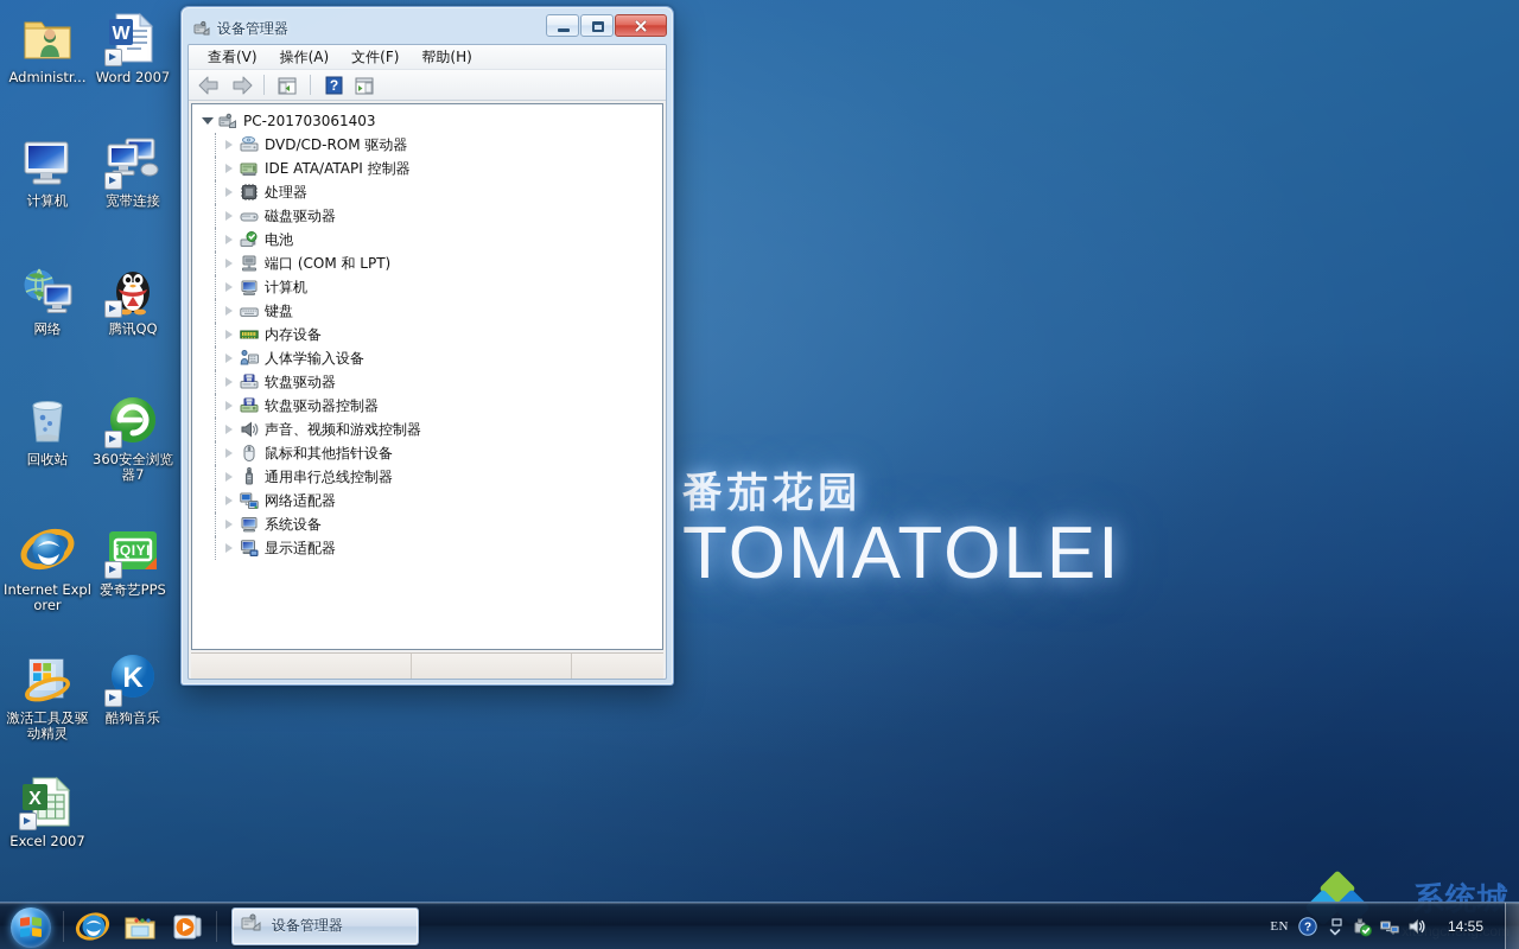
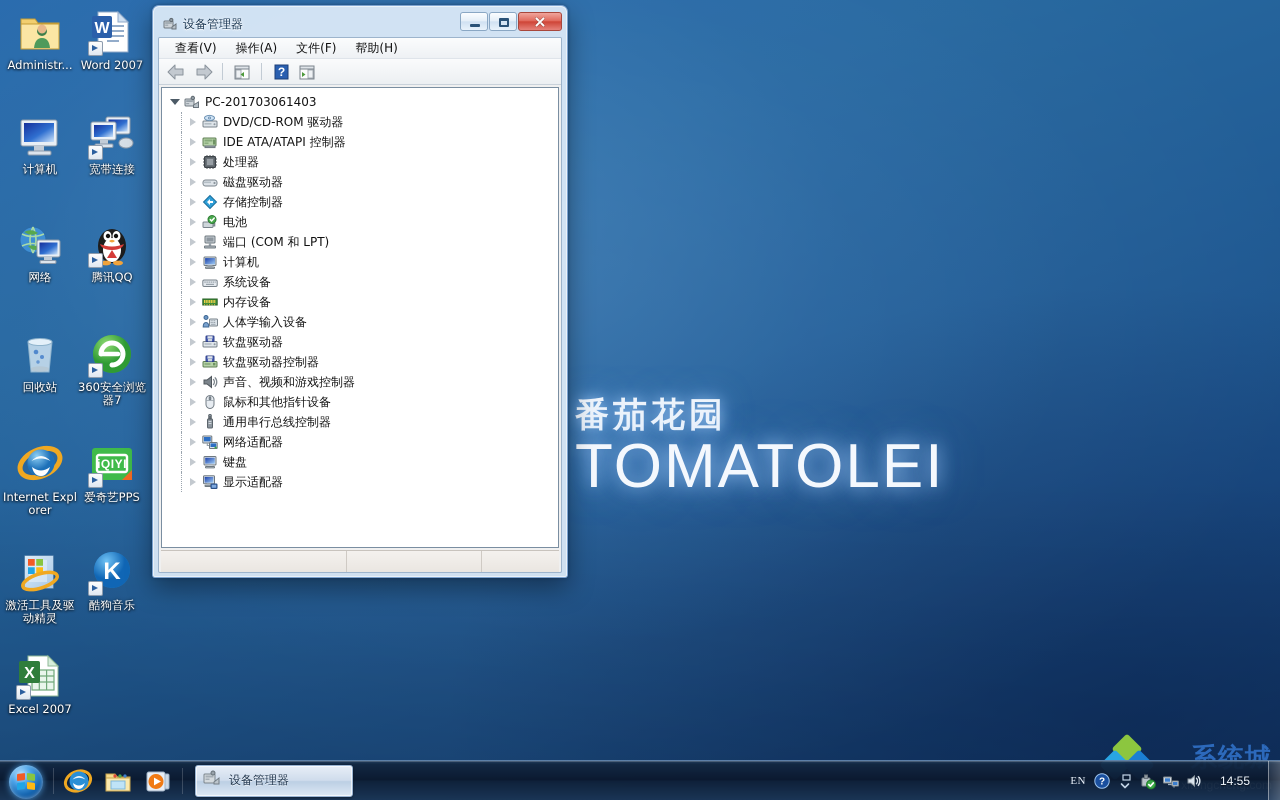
  番茄花园
  TOMATOLEI
  Administr...
  W
  Word 2007
  计算机
  宽带连接
  网络
  腾讯QQ
  回收站
  360安全浏览器7
  Internet Explorer
  iQIYI
  爱奇艺PPS
  激活工具及驱动精灵
  K
  酷狗音乐
  X
  Excel 2007
  设备管理器
  查看(V)
  操作(A)
  文件(F)
  帮助(H)
  ?
  PC-201703061403
  DVD/CD-ROM 驱动器
  IDE ATA/ATAPI 控制器
  处理器
  磁盘驱动器
+ 存储控制器
  电池
  端口 (COM 和 LPT)
  计算机
- 键盘
+ 系统设备
  内存设备
  人体学输入设备
  软盘驱动器
  软盘驱动器控制器
  声音、视频和游戏控制器
  鼠标和其他指针设备
  通用串行总线控制器
  网络适配器
- 系统设备
+ 键盘
  显示适配器
  系统城
  设备管理器
  EN
  ?
  14:55
